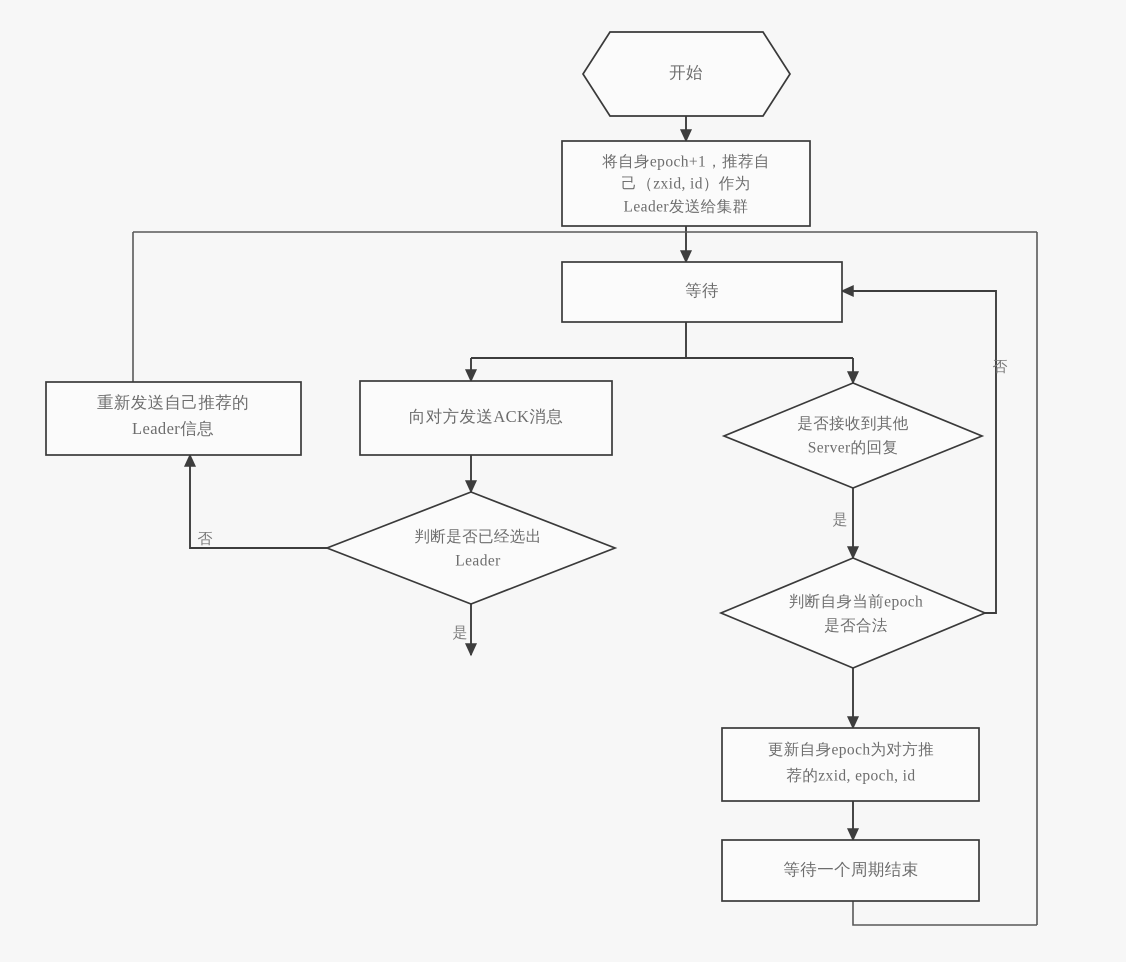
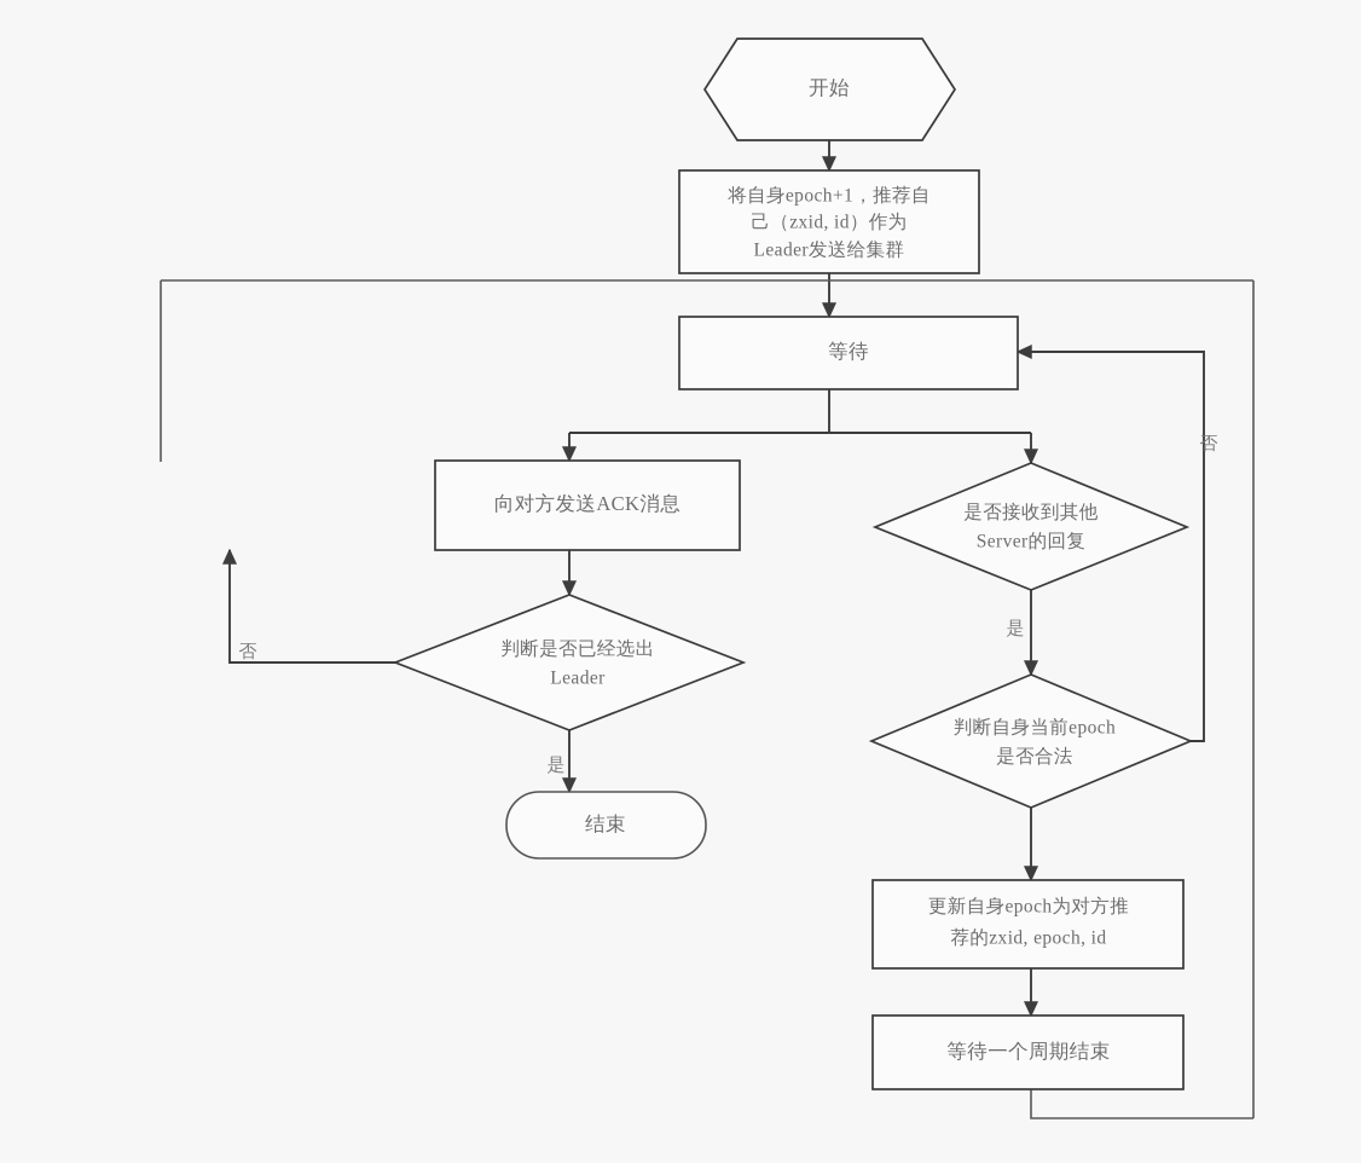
  开始
  将自身epoch+1，推荐自
  己（zxid, id）作为
  Leader发送给集群
  等待
- 重新发送自己推荐的
- Leader信息
  向对方发送ACK消息
  是否接收到其他
  Server的回复
  判断是否已经选出
  Leader
  判断自身当前epoch
  是否合法
+ 结束
  更新自身epoch为对方推
  荐的zxid, epoch, id
  等待一个周期结束
  是
  否
  是
  否
